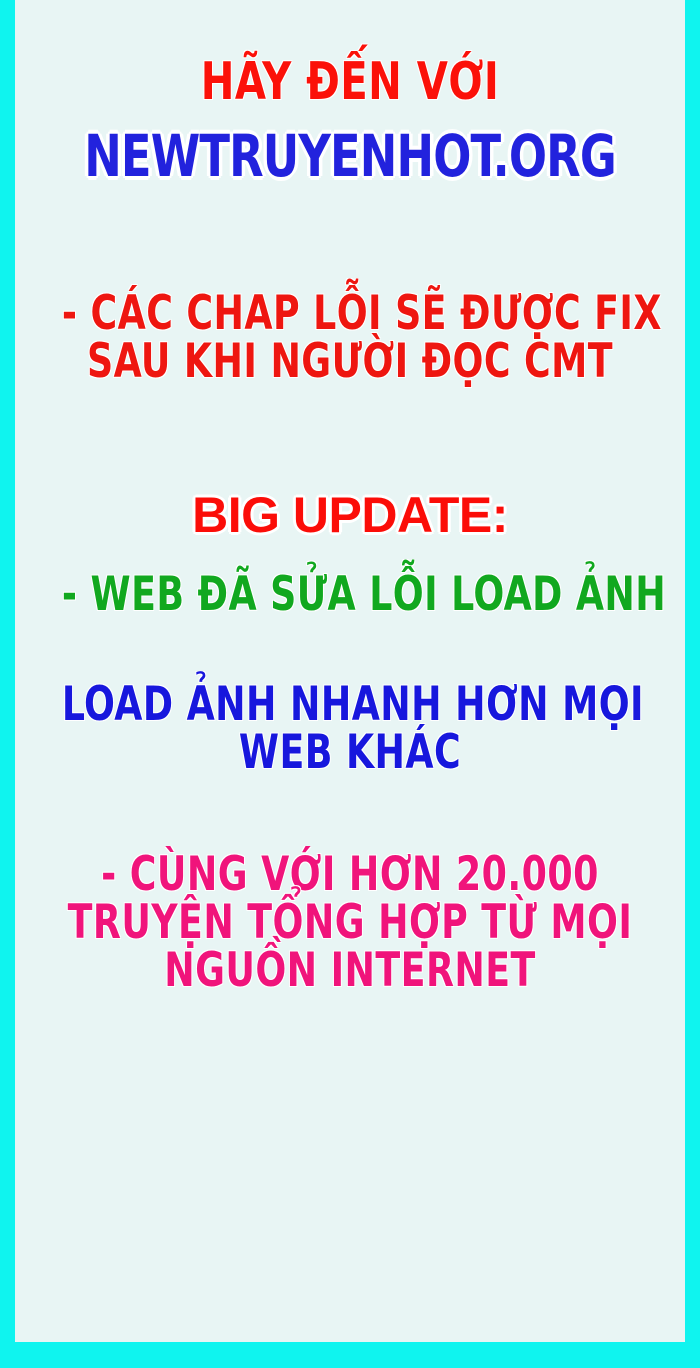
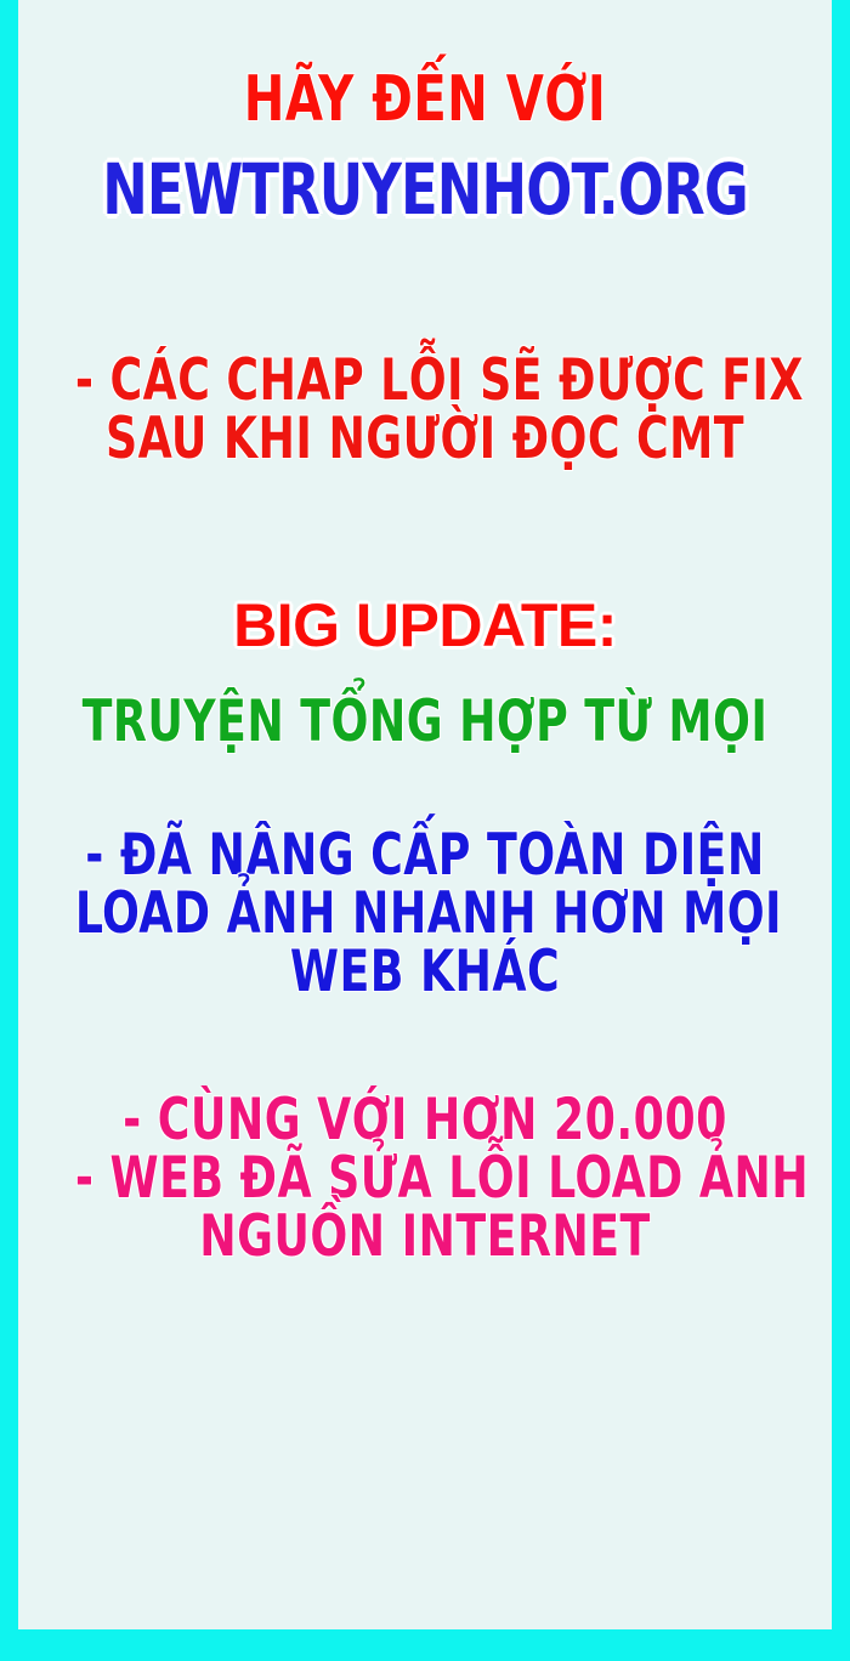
  HÃY ĐẾN VỚI
  NEWTRUYENHOT.ORG
  - CÁC CHAP LỖI SẼ ĐƯỢC FIX
  SAU KHI NGƯỜI ĐỌC CMT
  BIG UPDATE:
- - WEB ĐÃ SỬA LỖI LOAD ẢNH
+ TRUYỆN TỔNG HỢP TỪ MỌI
+ - ĐÃ NÂNG CẤP TOÀN DIỆN
  LOAD ẢNH NHANH HƠN MỌI
  WEB KHÁC
  - CÙNG VỚI HƠN 20.000
- TRUYỆN TỔNG HỢP TỪ MỌI
+ - WEB ĐÃ SỬA LỖI LOAD ẢNH
  NGUỒN INTERNET
